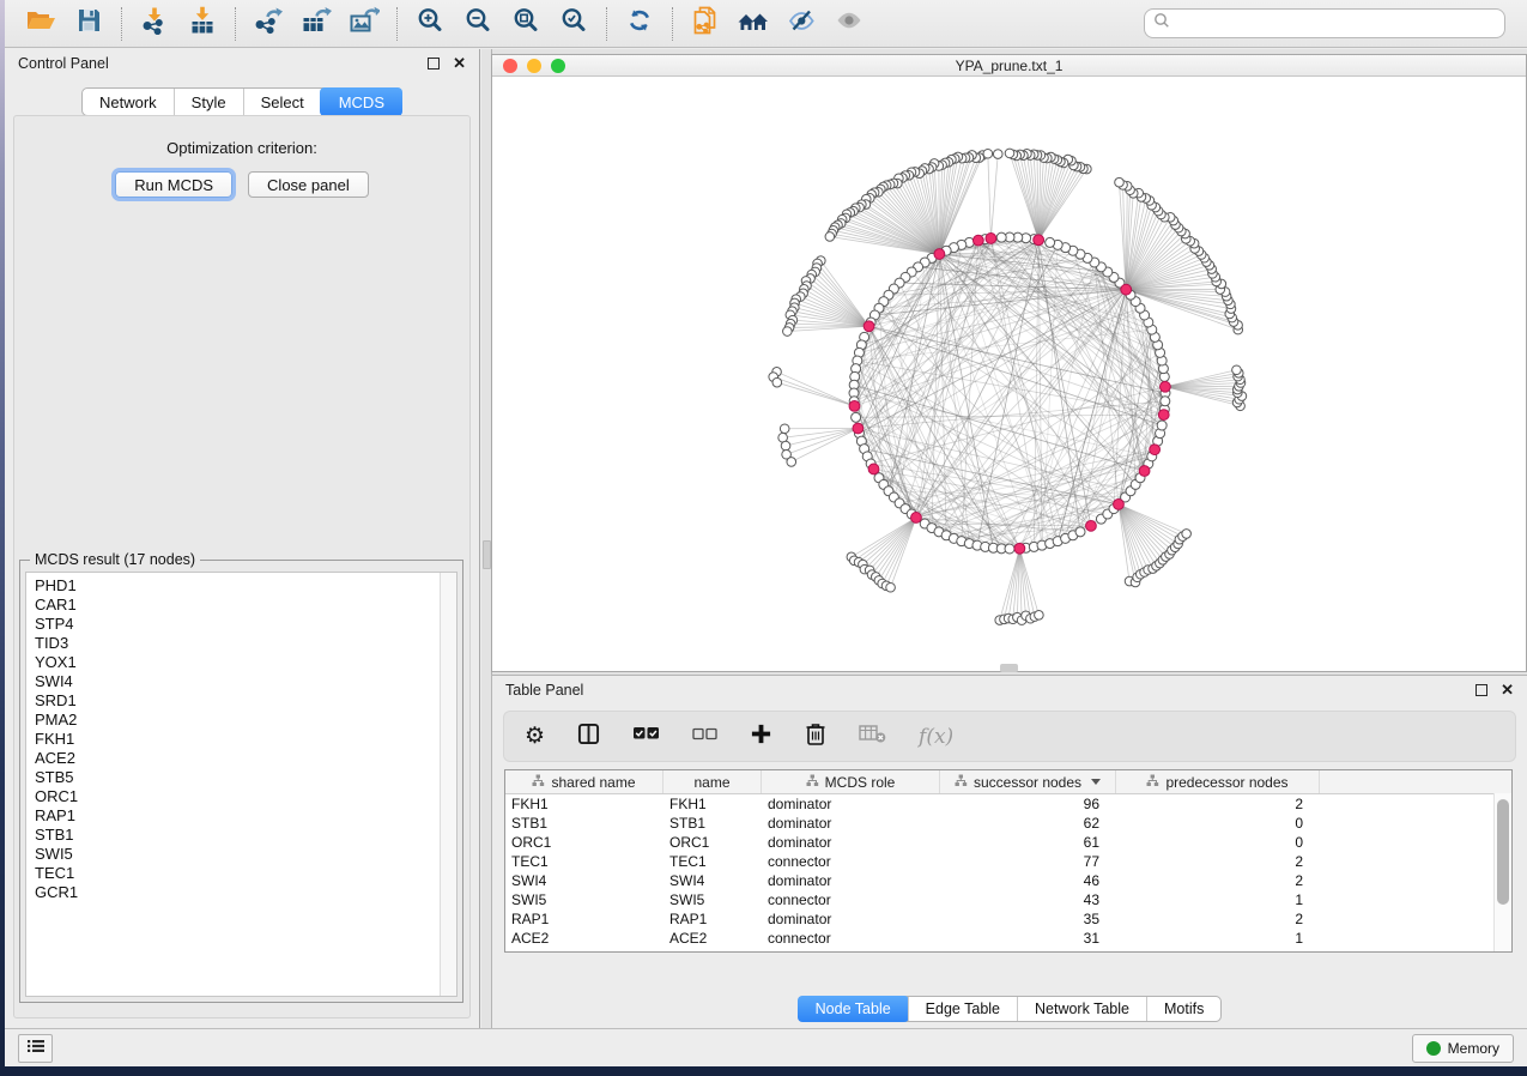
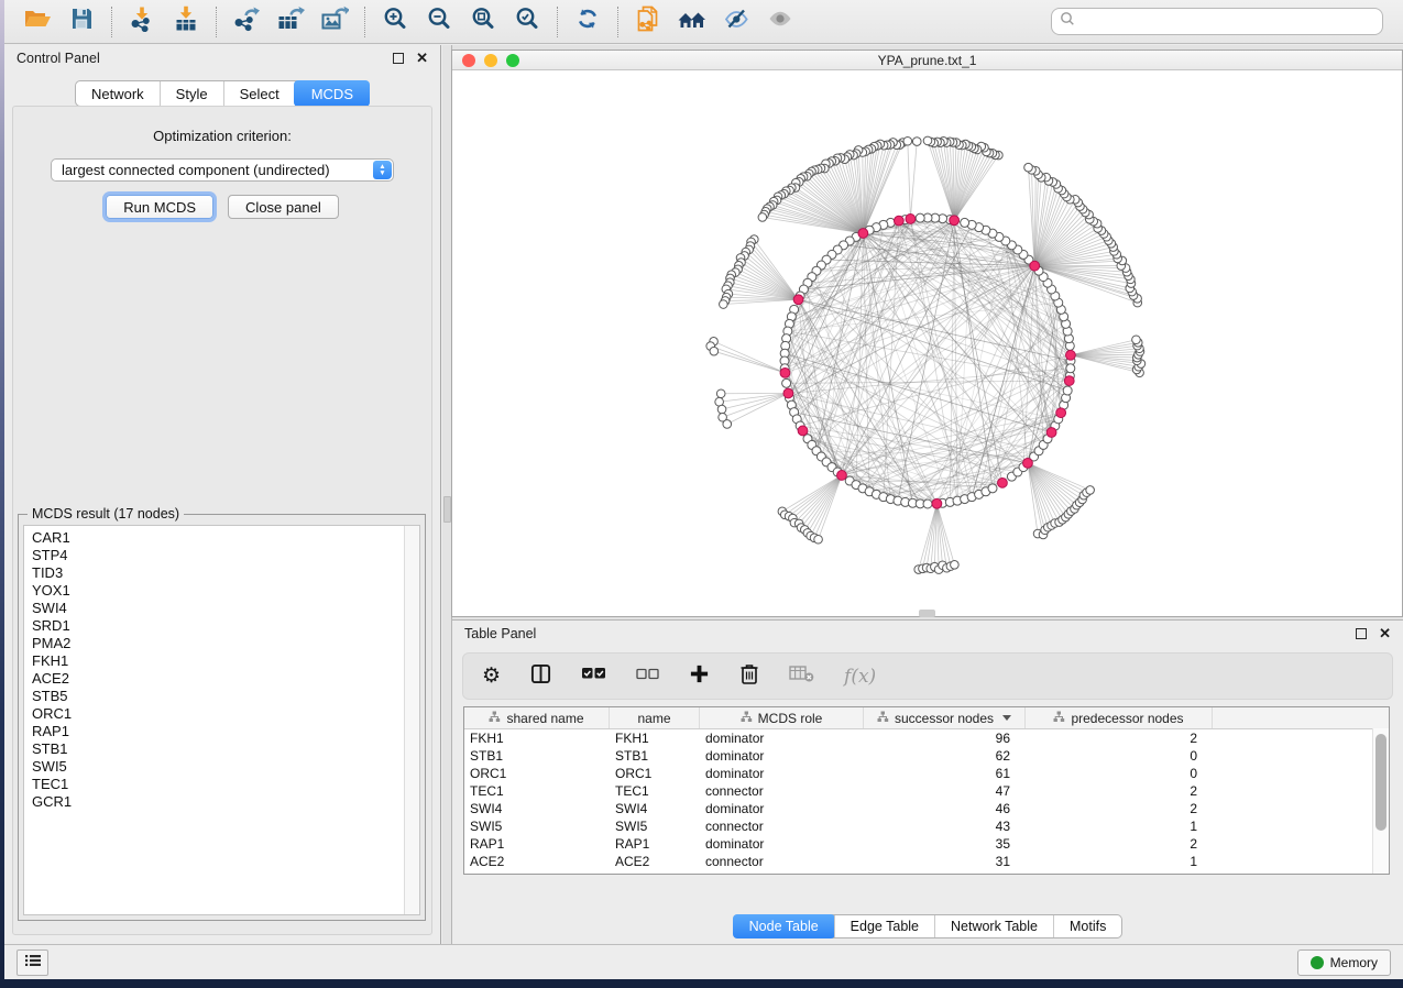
  Control Panel
  ✕
  Network
  Style
  Select
  MCDS
  Optimization criterion:
+ largest connected component (undirected)
  Run MCDS
  Close panel
  MCDS result (17 nodes)
- PHD1
  CAR1
  STP4
  TID3
  YOX1
  SWI4
  SRD1
  PMA2
  FKH1
  ACE2
  STB5
  ORC1
  RAP1
  STB1
  SWI5
  TEC1
  GCR1
  YPA_prune.txt_1
  Table Panel
  ✕
  ⚙
  f(x)
  shared name
  name
  MCDS role
  successor nodes
  predecessor nodes
  FKH1
  FKH1
  dominator
  96
  2
  STB1
  STB1
  dominator
  62
  0
  ORC1
  ORC1
  dominator
  61
  0
  TEC1
  TEC1
  connector
- 77
+ 47
  2
  SWI4
  SWI4
  dominator
  46
  2
  SWI5
  SWI5
  connector
  43
  1
  RAP1
  RAP1
  dominator
  35
  2
  ACE2
  ACE2
  connector
  31
  1
  Node Table
  Edge Table
  Network Table
  Motifs
  Memory
